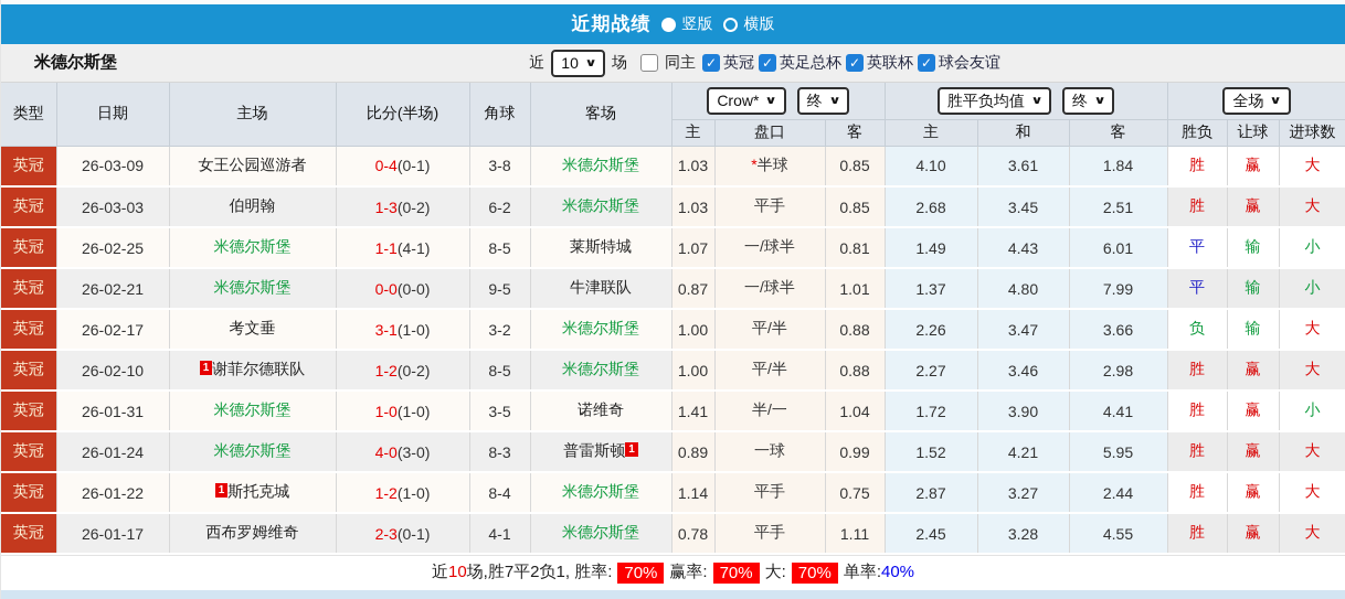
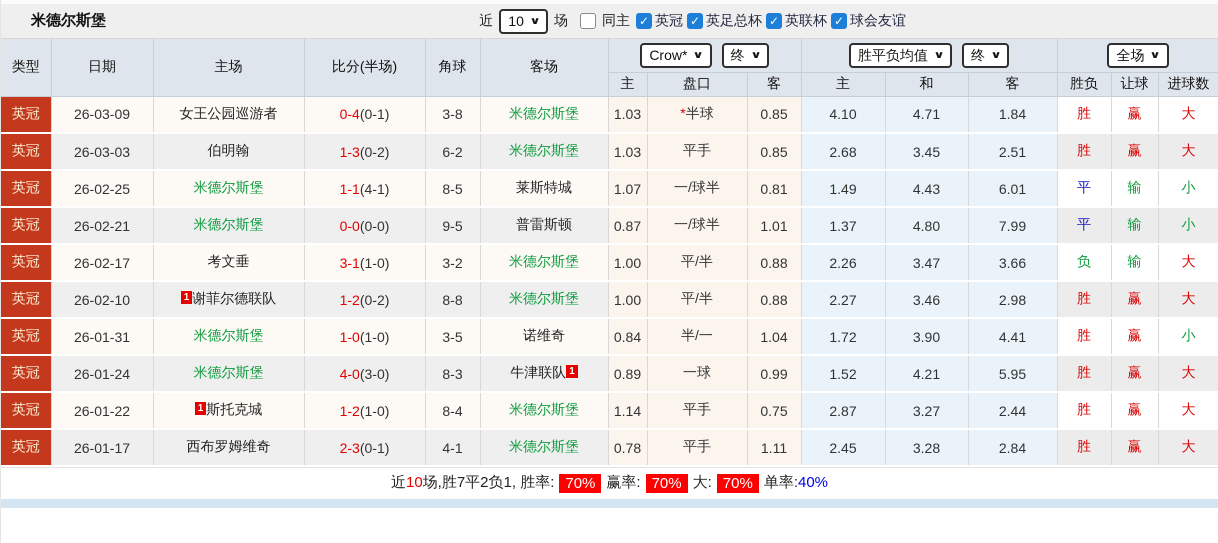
- 近期战绩
- 竖版
- 横版
  米德尔斯堡
  近
  10
  ∨
  场
  同主
  ✓
  英冠
  ✓
  英足总杯
  ✓
  英联杯
  ✓
  球会友谊
  类型	日期	主场	比分(半场)	角球	客场	Crow* ∨ 终 ∨	胜平负均值 ∨ 终 ∨	全场 ∨
  主	盘口	客	主	和	客	胜负	让球	进球数
- 英冠	26-03-09	女王公园巡游者	0-4(0-1)	3-8	米德尔斯堡	1.03	*半球	0.85	4.10	3.61	1.84	胜	赢	大
+ 英冠	26-03-09	女王公园巡游者	0-4(0-1)	3-8	米德尔斯堡	1.03	*半球	0.85	4.10	4.71	1.84	胜	赢	大
  英冠	26-03-03	伯明翰	1-3(0-2)	6-2	米德尔斯堡	1.03	平手	0.85	2.68	3.45	2.51	胜	赢	大
  英冠	26-02-25	米德尔斯堡	1-1(4-1)	8-5	莱斯特城	1.07	一/球半	0.81	1.49	4.43	6.01	平	输	小
- 英冠	26-02-21	米德尔斯堡	0-0(0-0)	9-5	牛津联队	0.87	一/球半	1.01	1.37	4.80	7.99	平	输	小
+ 英冠	26-02-21	米德尔斯堡	0-0(0-0)	9-5	普雷斯顿	0.87	一/球半	1.01	1.37	4.80	7.99	平	输	小
  英冠	26-02-17	考文垂	3-1(1-0)	3-2	米德尔斯堡	1.00	平/半	0.88	2.26	3.47	3.66	负	输	大
- 英冠	26-02-10	1 谢菲尔德联队	1-2(0-2)	8-5	米德尔斯堡	1.00	平/半	0.88	2.27	3.46	2.98	胜	赢	大
+ 英冠	26-02-10	1 谢菲尔德联队	1-2(0-2)	8-8	米德尔斯堡	1.00	平/半	0.88	2.27	3.46	2.98	胜	赢	大
- 英冠	26-01-31	米德尔斯堡	1-0(1-0)	3-5	诺维奇	1.41	半/一	1.04	1.72	3.90	4.41	胜	赢	小
+ 英冠	26-01-31	米德尔斯堡	1-0(1-0)	3-5	诺维奇	0.84	半/一	1.04	1.72	3.90	4.41	胜	赢	小
- 英冠	26-01-24	米德尔斯堡	4-0(3-0)	8-3	普雷斯顿 1	0.89	一球	0.99	1.52	4.21	5.95	胜	赢	大
+ 英冠	26-01-24	米德尔斯堡	4-0(3-0)	8-3	牛津联队 1	0.89	一球	0.99	1.52	4.21	5.95	胜	赢	大
  英冠	26-01-22	1 斯托克城	1-2(1-0)	8-4	米德尔斯堡	1.14	平手	0.75	2.87	3.27	2.44	胜	赢	大
- 英冠	26-01-17	西布罗姆维奇	2-3(0-1)	4-1	米德尔斯堡	0.78	平手	1.11	2.45	3.28	4.55	胜	赢	大
+ 英冠	26-01-17	西布罗姆维奇	2-3(0-1)	4-1	米德尔斯堡	0.78	平手	1.11	2.45	3.28	2.84	胜	赢	大
  近10场,胜7平2负1, 胜率:
  70%
  赢率:
  70%
  大:
  70%
  单率:40%
